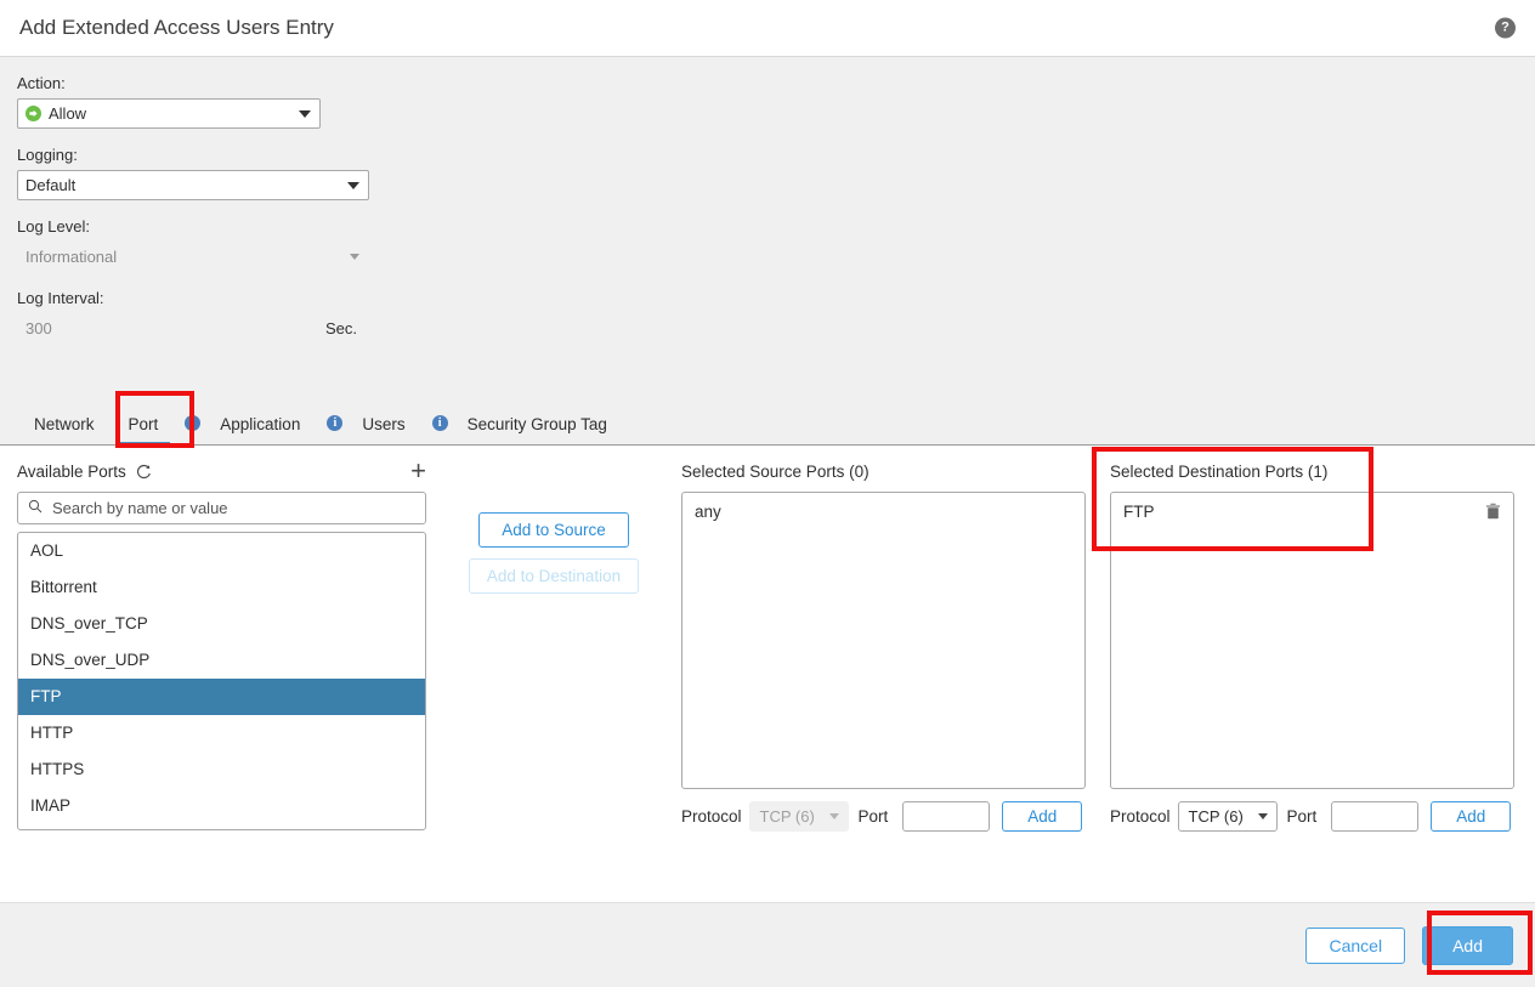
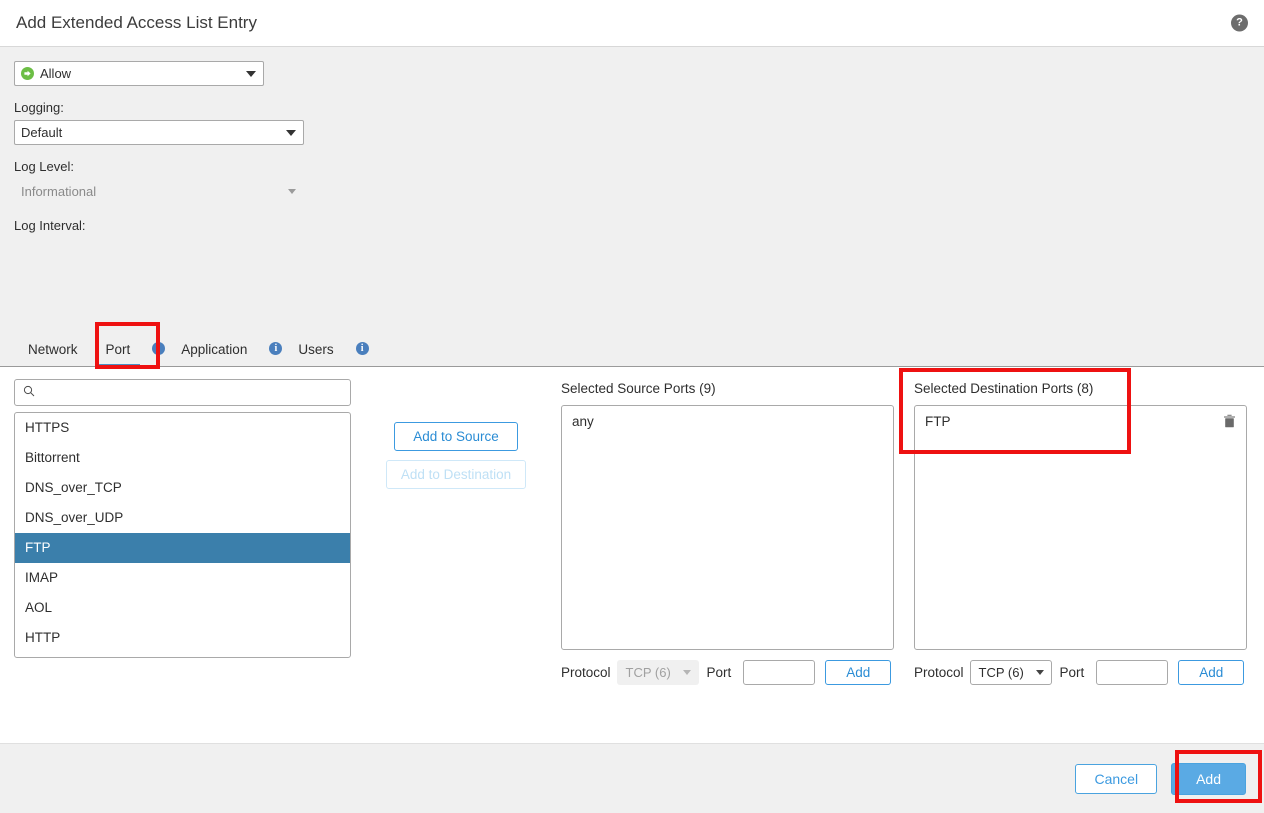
- Add Extended Access Users Entry
+ Add Extended Access List Entry
  ?
- Action:
  Allow
  Logging:
  Default
  Log Level:
  Informational
  Log Interval:
- 300
- Sec.
  Network
  Port
  i
  Application
  i
  Users
  i
- Security Group Tag
- Available Ports
- +
- Search by name or value
- AOL
+ HTTPS
  Bittorrent
  DNS_over_TCP
  DNS_over_UDP
  FTP
- HTTP
+ IMAP
- HTTPS
+ AOL
- IMAP
+ HTTP
  Add to Source
  Add to Destination
- Selected Source Ports (0)
+ Selected Source Ports (9)
  any
  Protocol
  TCP (6)
  Port
  Add
- Selected Destination Ports (1)
+ Selected Destination Ports (8)
  FTP
  Protocol
  TCP (6)
  Port
  Add
  Cancel
  Add
